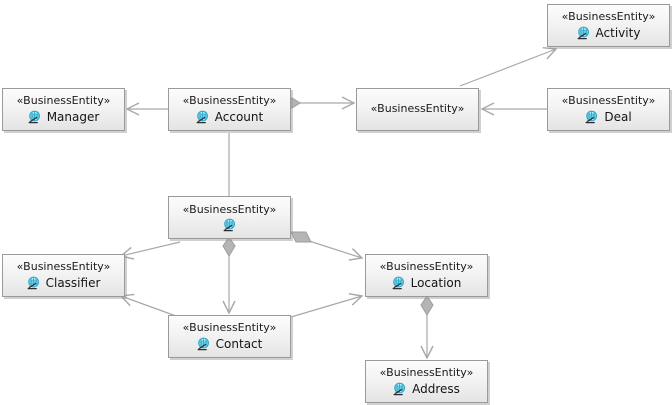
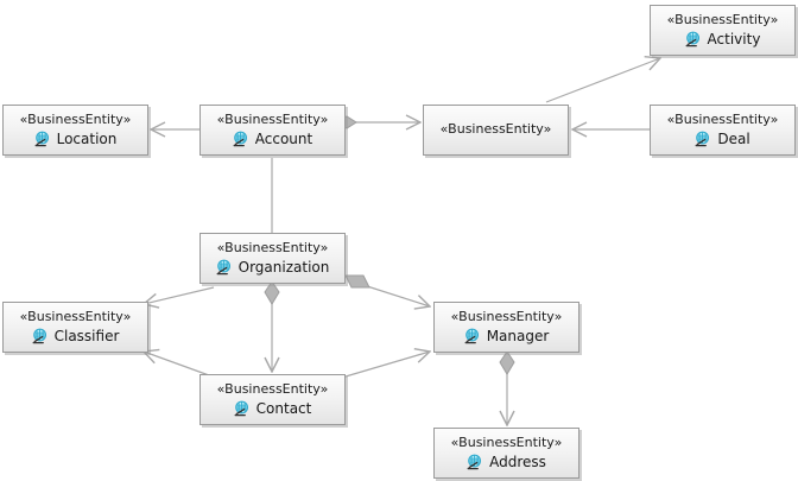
  «BusinessEntity»
- Manager
+ Location
  «BusinessEntity»
  Account
  «BusinessEntity»
  «BusinessEntity»
  Deal
  «BusinessEntity»
  Activity
  «BusinessEntity»
+ Organization
  «BusinessEntity»
  Classifier
  «BusinessEntity»
  Contact
  «BusinessEntity»
- Location
+ Manager
  «BusinessEntity»
  Address
